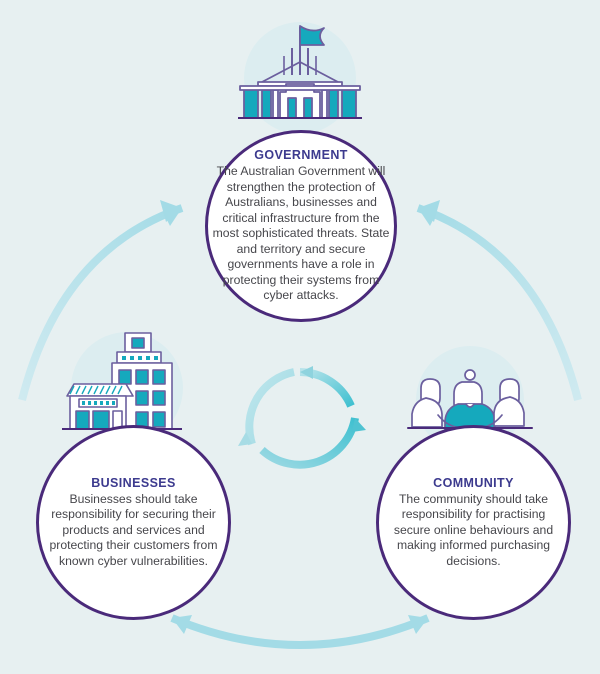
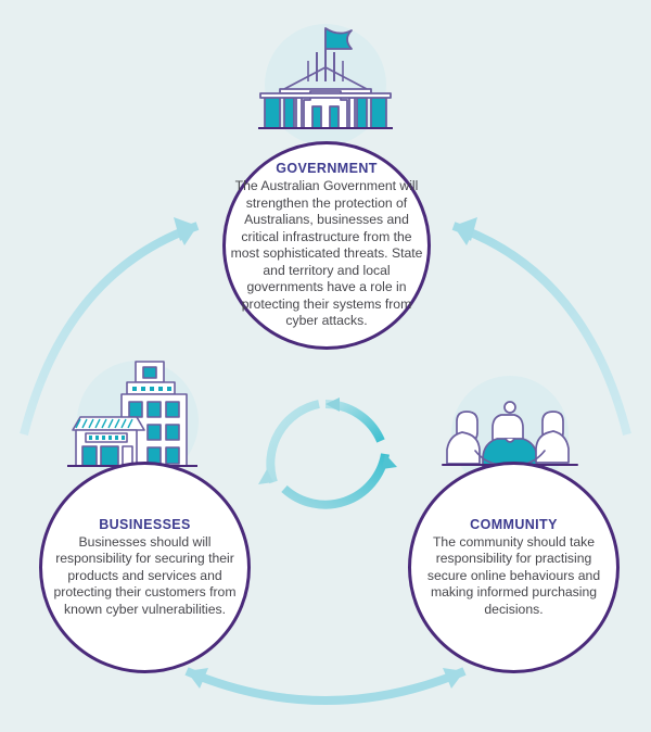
  GOVERNMENT
- The Australian Government will strengthen the protection of Australians, businesses and critical infrastructure from the most sophisticated threats. State and territory and secure governments have a role in protecting their systems from cyber attacks.
+ The Australian Government will strengthen the protection of Australians, businesses and critical infrastructure from the most sophisticated threats. State and territory and local governments have a role in protecting their systems from cyber attacks.
  BUSINESSES
- Businesses should take responsibility for securing their products and services and protecting their customers from known cyber vulnerabilities.
+ Businesses should will responsibility for securing their products and services and protecting their customers from known cyber vulnerabilities.
  COMMUNITY
  The community should take responsibility for practising secure online behaviours and making informed purchasing decisions.
